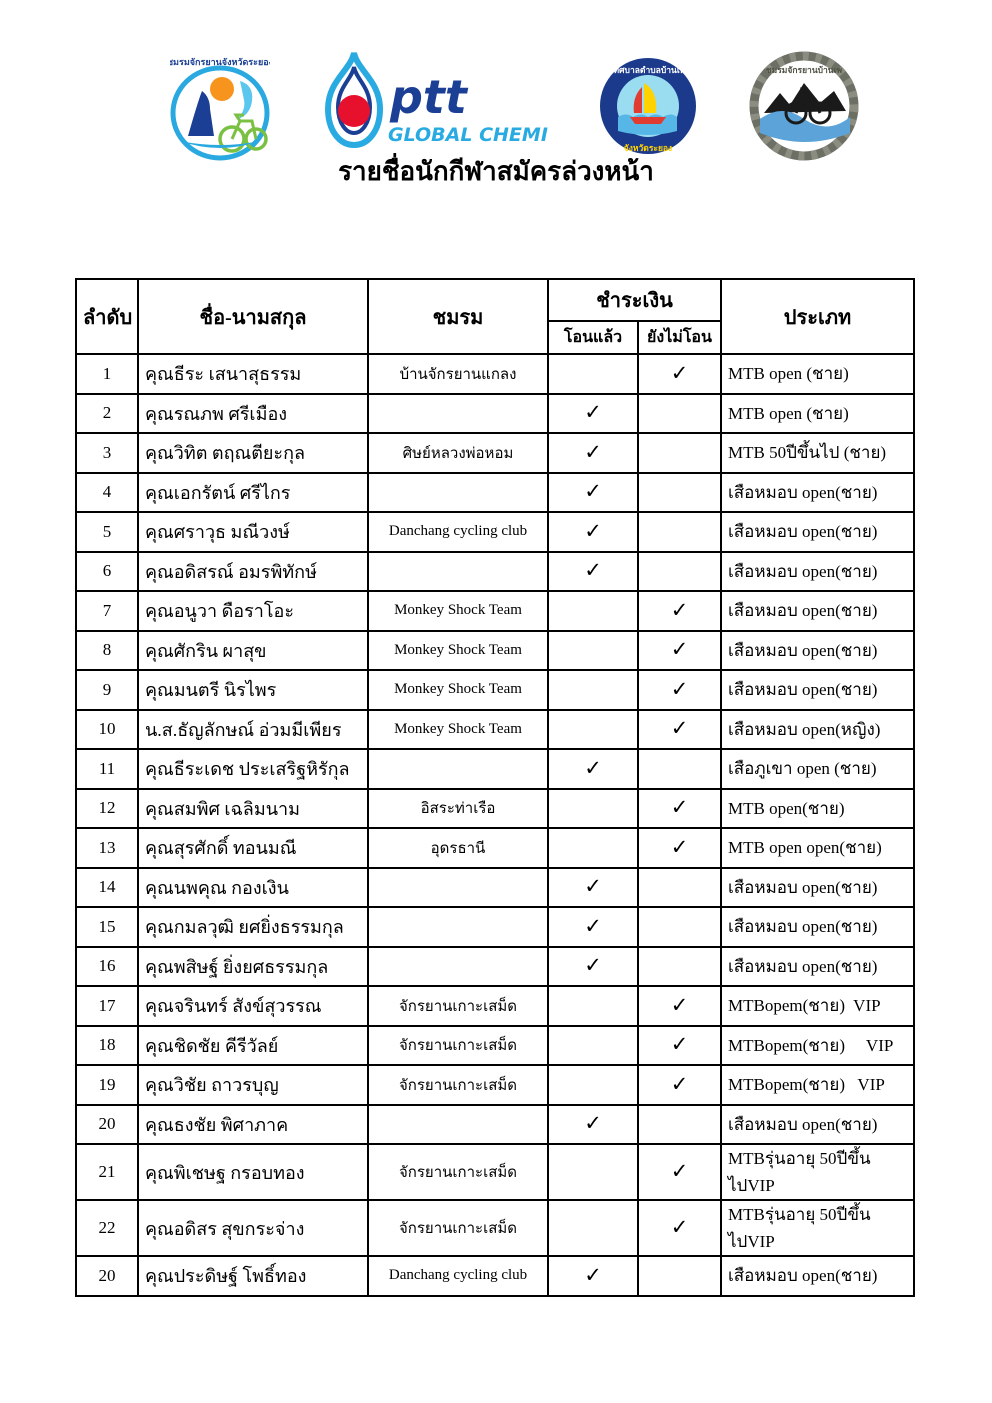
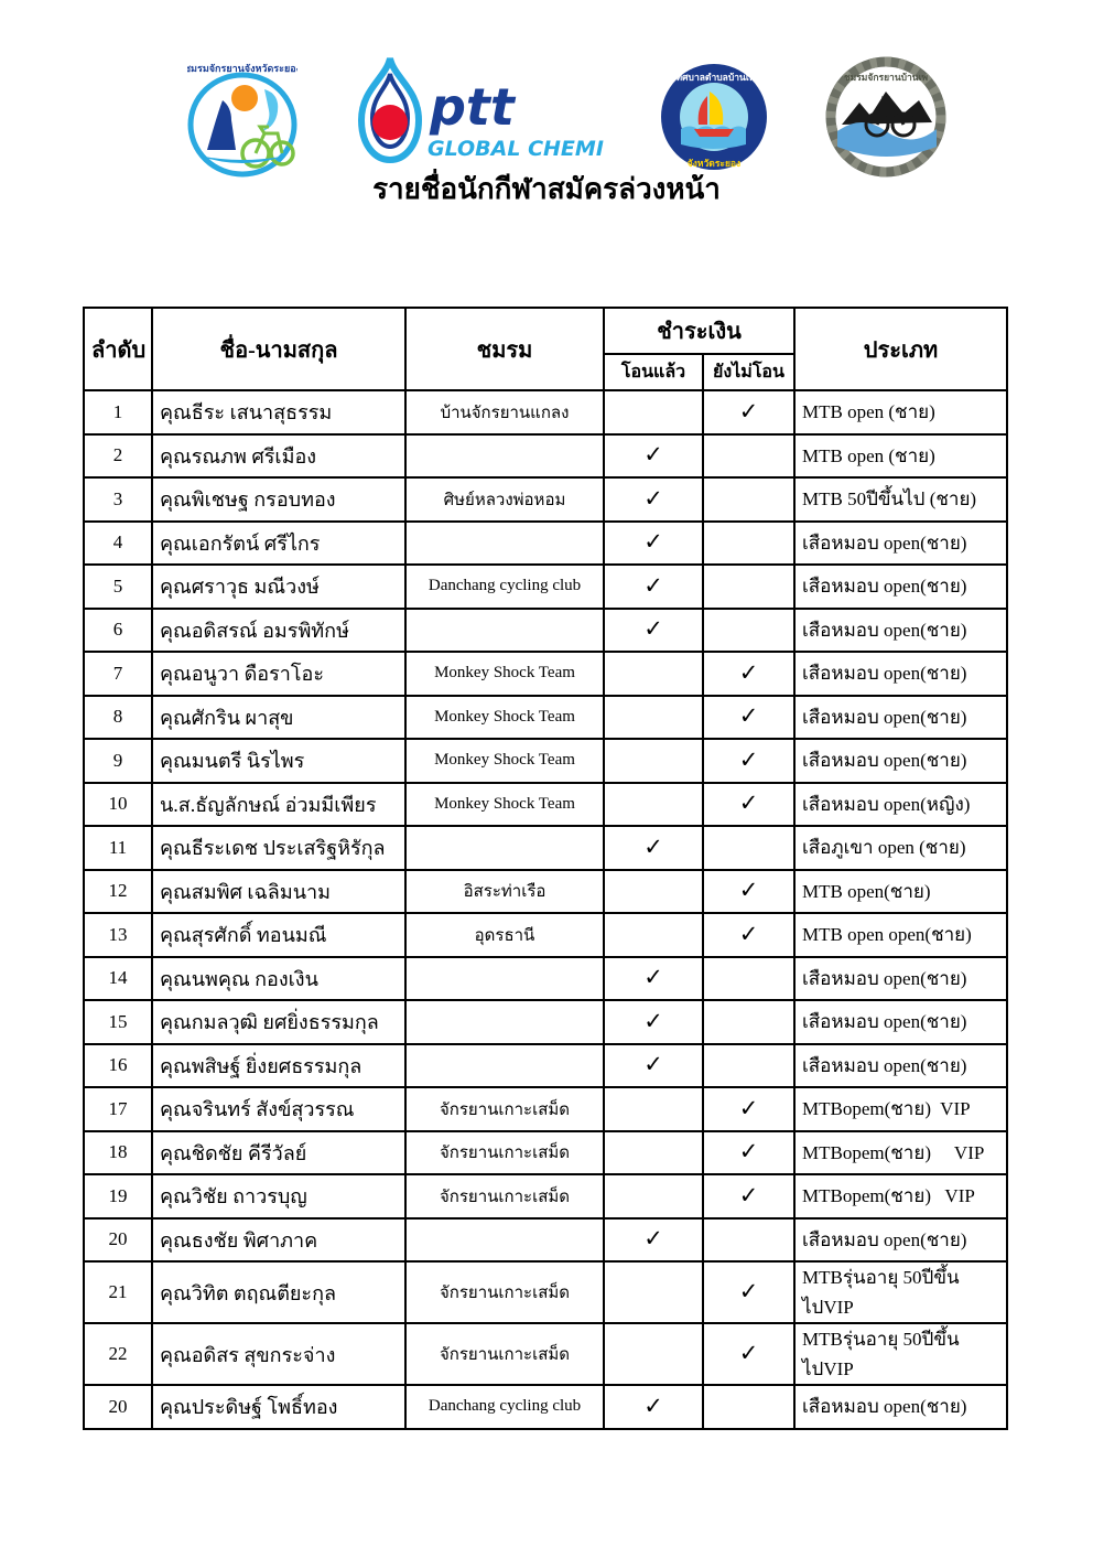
  ชมรมจักรยานจังหวัดระยอ
  ptt
  GLOBAL CHEMI
  เทศบาลตำบลบ้านเพ
  จังหวัดระยอง
  ชมรมจักรยานบ้านเพ
  รายชื่อนักกีฬาสมัครล่วงหน้า
  ลำดับ	ชื่อ-นามสกุล	ชมรม	ชำระเงิน	ประเภท
  โอนแล้ว	ยังไม่โอน
  1	คุณธีระ เสนาสุธรรม	บ้านจักรยานแกลง		✓	MTB open (ชาย)
  2	คุณรณภพ ศรีเมือง		✓		MTB open (ชาย)
- 3	คุณวิทิต ตฤณตียะกุล	ศิษย์หลวงพ่อหอม	✓		MTB 50ปีขึ้นไป (ชาย)
+ 3	คุณพิเชษฐ กรอบทอง	ศิษย์หลวงพ่อหอม	✓		MTB 50ปีขึ้นไป (ชาย)
  4	คุณเอกรัตน์ ศรีไกร		✓		เสือหมอบ open(ชาย)
  5	คุณศราวุธ มณีวงษ์	Danchang cycling club	✓		เสือหมอบ open(ชาย)
  6	คุณอดิสรณ์ อมรพิทักษ์		✓		เสือหมอบ open(ชาย)
  7	คุณอนูวา ดือราโอะ	Monkey Shock Team		✓	เสือหมอบ open(ชาย)
  8	คุณศักริน ผาสุข	Monkey Shock Team		✓	เสือหมอบ open(ชาย)
  9	คุณมนตรี นิรไพร	Monkey Shock Team		✓	เสือหมอบ open(ชาย)
  10	น.ส.ธัญลักษณ์ อ่วมมีเพียร	Monkey Shock Team		✓	เสือหมอบ open(หญิง)
  11	คุณธีระเดช ประเสริฐหิรักุล		✓		เสือภูเขา open (ชาย)
  12	คุณสมพิศ เฉลิมนาม	อิสระท่าเรือ		✓	MTB open(ชาย)
  13	คุณสุรศักดิ์ ทอนมณี	อุดรธานี		✓	MTB open open(ชาย)
  14	คุณนพคุณ กองเงิน		✓		เสือหมอบ open(ชาย)
  15	คุณกมลวุฒิ ยศยิ่งธรรมกุล		✓		เสือหมอบ open(ชาย)
  16	คุณพสิษฐ์ ยิ่งยศธรรมกุล		✓		เสือหมอบ open(ชาย)
  17	คุณจรินทร์ สังข์สุวรรณ	จักรยานเกาะเสม็ด		✓	MTBopem(ชาย) VIP
  18	คุณชิดชัย คีรีวัลย์	จักรยานเกาะเสม็ด		✓	MTBopem(ชาย) VIP
  19	คุณวิชัย ถาวรบุญ	จักรยานเกาะเสม็ด		✓	MTBopem(ชาย) VIP
  20	คุณธงชัย พิศาภาค		✓		เสือหมอบ open(ชาย)
- 21	คุณพิเชษฐ กรอบทอง	จักรยานเกาะเสม็ด		✓	MTBรุ่นอายุ 50ปีขึ้นไปVIP
+ 21	คุณวิทิต ตฤณตียะกุล	จักรยานเกาะเสม็ด		✓	MTBรุ่นอายุ 50ปีขึ้นไปVIP
  22	คุณอดิสร สุขกระจ่าง	จักรยานเกาะเสม็ด		✓	MTBรุ่นอายุ 50ปีขึ้นไปVIP
  20	คุณประดิษฐ์ โพธิ์ทอง	Danchang cycling club	✓		เสือหมอบ open(ชาย)
